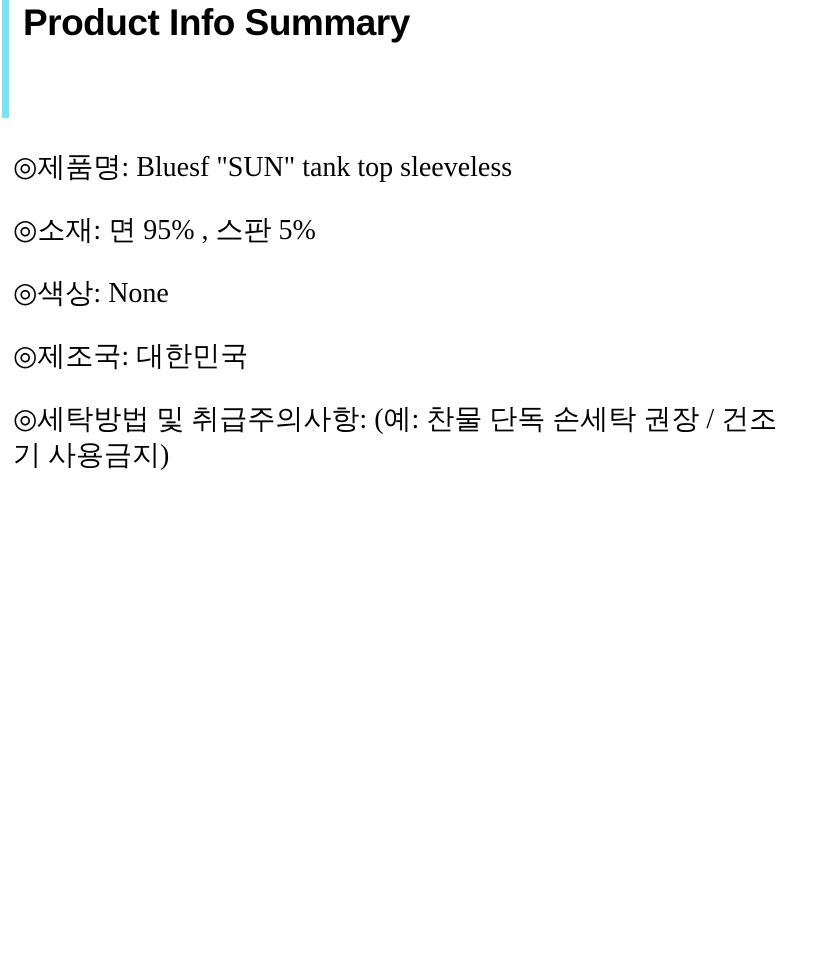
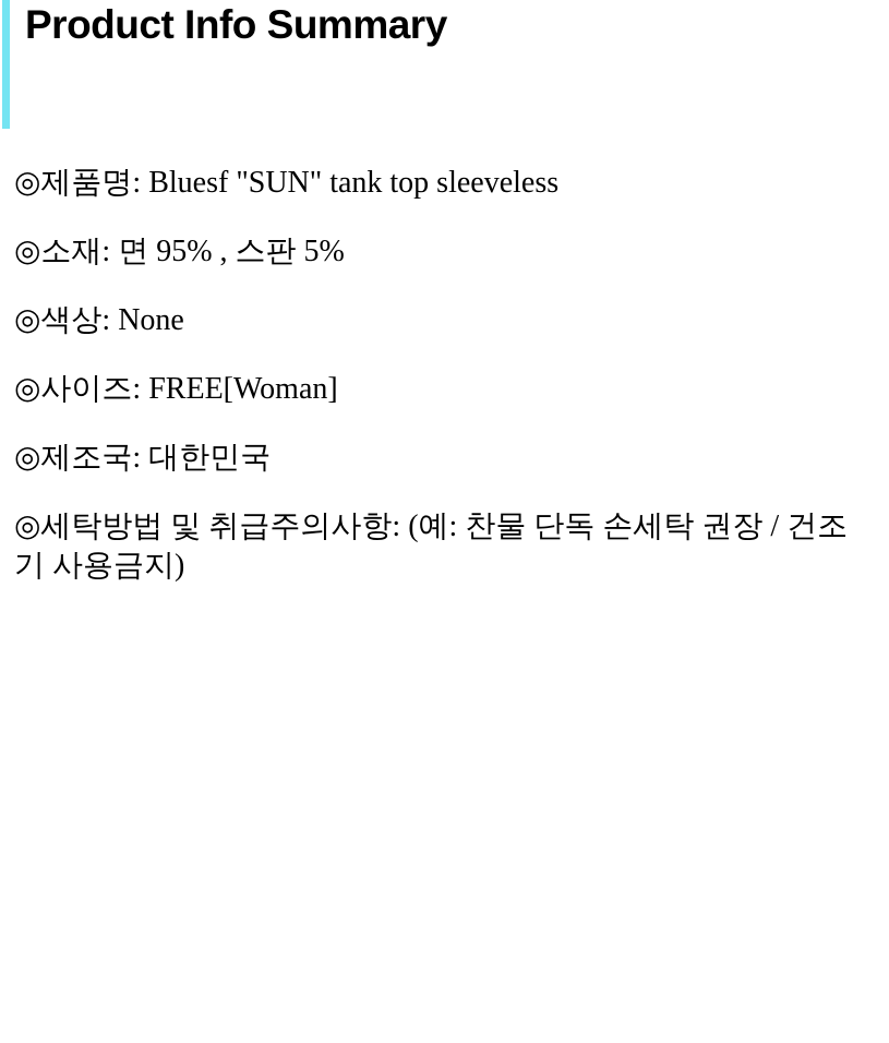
  Product Info Summary
  ◎제품명: Bluesf "SUN" tank top sleeveless
  ◎소재: 면 95% , 스판 5%
  ◎색상: None
+ ◎사이즈: FREE[Woman]
  ◎제조국: 대한민국
  ◎세탁방법 및 취급주의사항: (예: 찬물 단독 손세탁 권장 / 건조기 사용금지)
